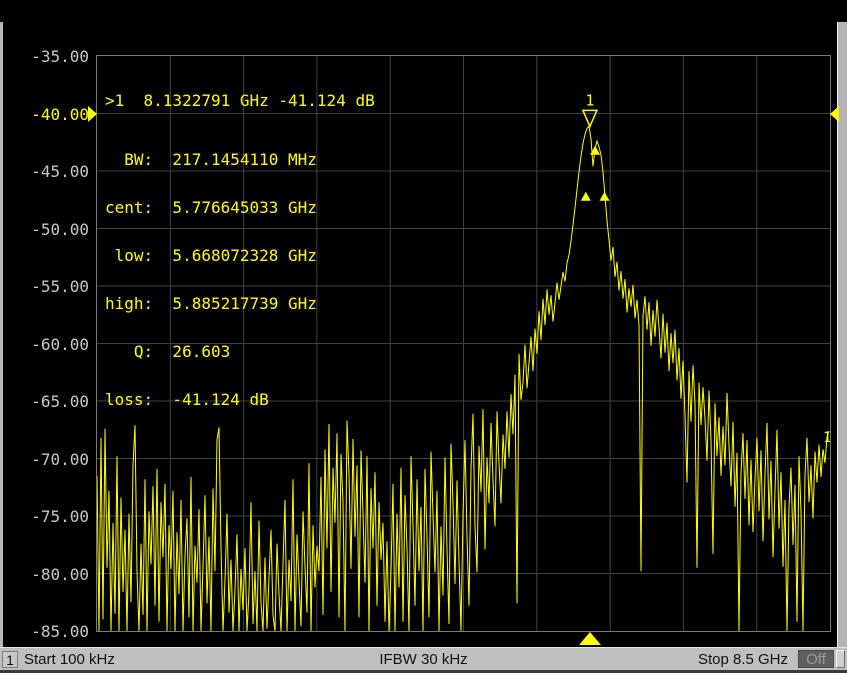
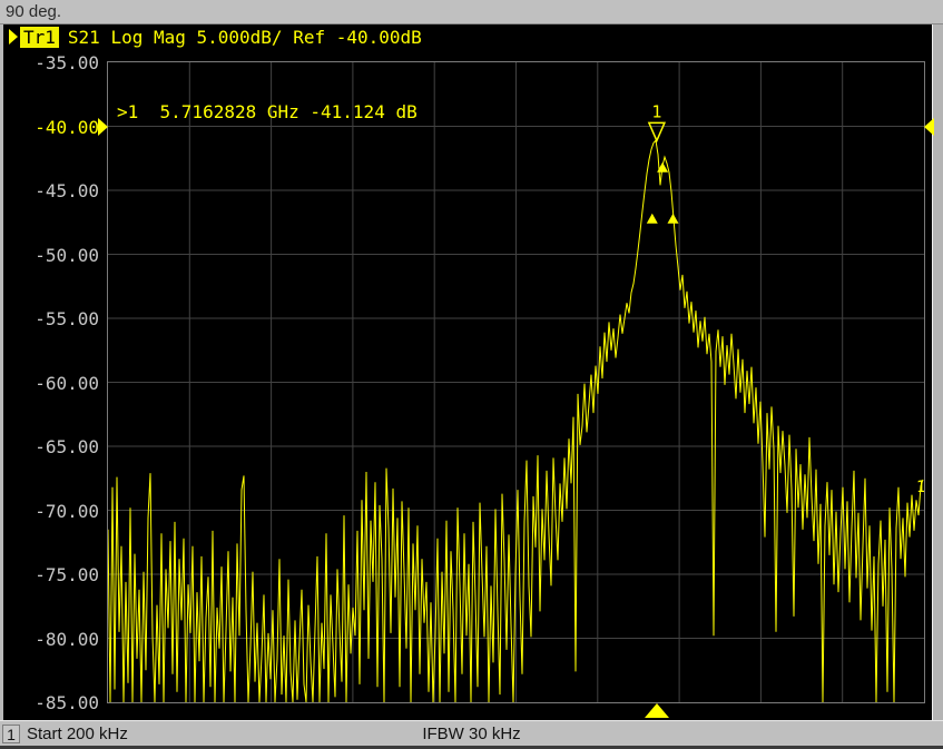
+ 90 deg.
+ Tr1
+ S21 Log Mag 5.000dB/ Ref -40.00dB
  1
  1
  -35.00
  -40.00
  -45.00
  -50.00
  -55.00
  -60.00
  -65.00
  -70.00
  -75.00
  -80.00
  -85.00
- >1 8.1322791 GHz -41.124 dB
+ >1 5.7162828 GHz -41.124 dB
- BW: 217.1454110 MHz
- cent: 5.776645033 GHz
- low: 5.668072328 GHz
- high: 5.885217739 GHz
- Q: 26.603
- loss: -41.124 dB
  1
- Start 100 kHz
+ Start 200 kHz
  IFBW 30 kHz
- Stop 8.5 GHz
- Off
